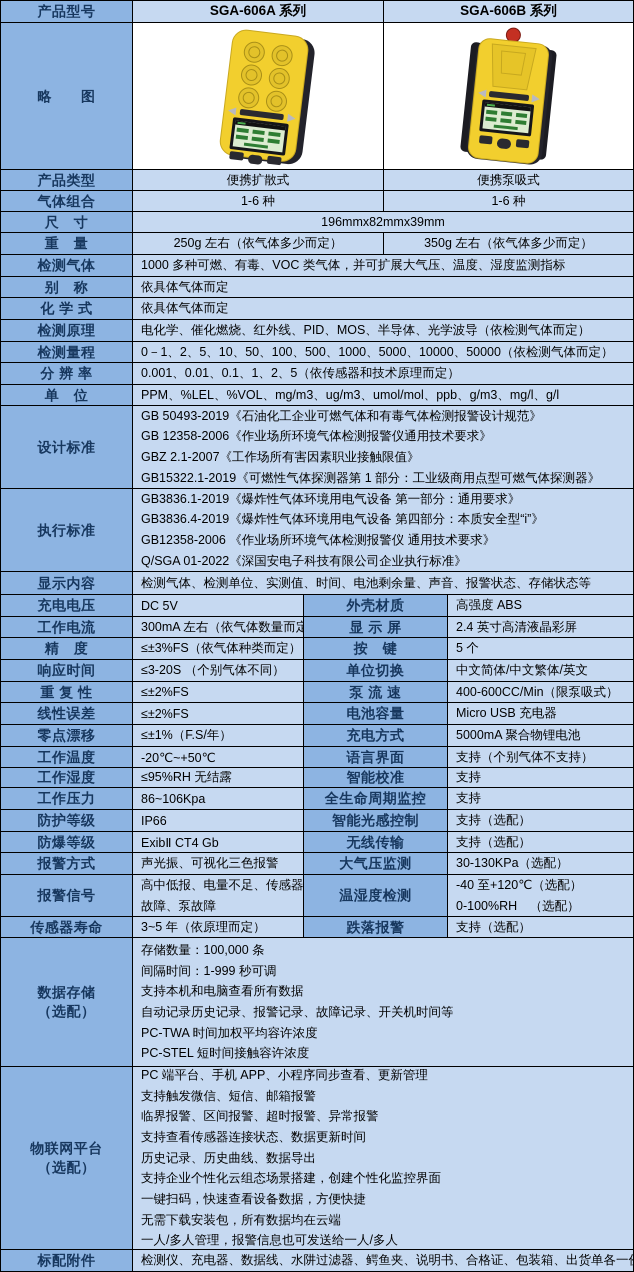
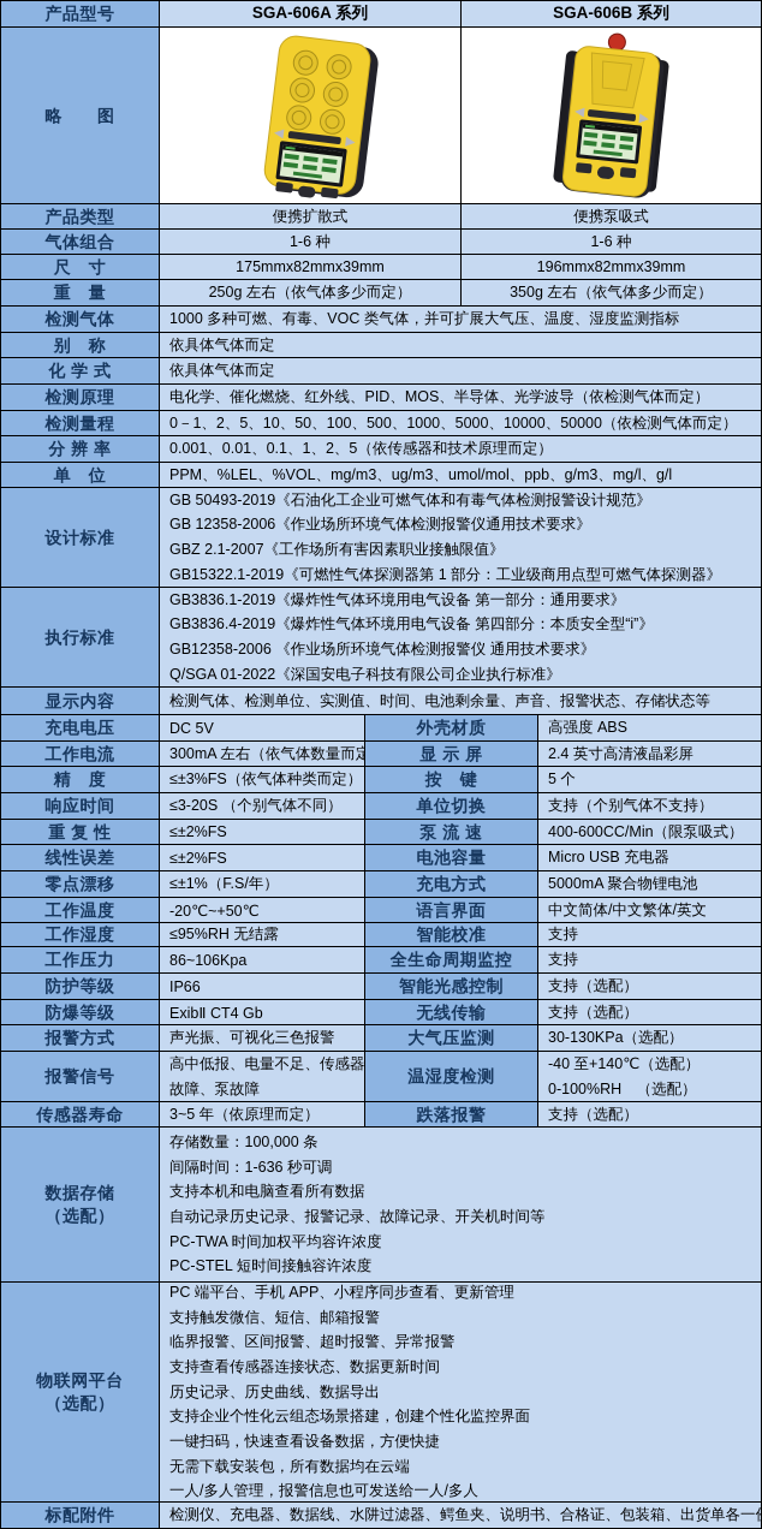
  产品型号
  SGA-606A 系列
  SGA-606B 系列
  略 图
  产品类型
  便携扩散式
  便携泵吸式
  气体组合
  1-6 种
  1-6 种
  尺 寸
+ 175mmx82mmx39mm
  196mmx82mmx39mm
  重 量
  250g 左右（依气体多少而定）
  350g 左右（依气体多少而定）
  检测气体
  1000 多种可燃、有毒、VOC 类气体，并可扩展大气压、温度、湿度监测指标
  别 称
  依具体气体而定
  化 学 式
  依具体气体而定
  检测原理
  电化学、催化燃烧、红外线、PID、MOS、半导体、光学波导（依检测气体而定）
  检测量程
  0－1、2、5、10、50、100、500、1000、5000、10000、50000（依检测气体而定）
  分 辨 率
  0.001、0.01、0.1、1、2、5（依传感器和技术原理而定）
  单 位
  PPM、%LEL、%VOL、mg/m3、ug/m3、umol/mol、ppb、g/m3、mg/l、g/l
  设计标准
  GB 50493-2019《石油化工企业可燃气体和有毒气体检测报警设计规范》
  GB 12358-2006《作业场所环境气体检测报警仪通用技术要求》
  GBZ 2.1-2007《工作场所有害因素职业接触限值》
  GB15322.1-2019《可燃性气体探测器第 1 部分：工业级商用点型可燃气体探测器》
  执行标准
  GB3836.1-2019《爆炸性气体环境用电气设备 第一部分：通用要求》
  GB3836.4-2019《爆炸性气体环境用电气设备 第四部分：本质安全型“i”》
  GB12358-2006 《作业场所环境气体检测报警仪 通用技术要求》
  Q/SGA 01-2022《深国安电子科技有限公司企业执行标准》
  显示内容
  检测气体、检测单位、实测值、时间、电池剩余量、声音、报警状态、存储状态等
  充电电压
  DC 5V
  外壳材质
  高强度 ABS
  工作电流
  300mA 左右（依气体数量而定
  显 示 屏
  2.4 英寸高清液晶彩屏
  精 度
  ≤±3%FS（依气体种类而定）
  按 键
  5 个
  响应时间
  ≤3-20S （个别气体不同）
  单位切换
- 中文简体/中文繁体/英文
+ 支持（个别气体不支持）
  重 复 性
  ≤±2%FS
  泵 流 速
  400-600CC/Min（限泵吸式）
  线性误差
  ≤±2%FS
  电池容量
  Micro USB 充电器
  零点漂移
  ≤±1%（F.S/年）
  充电方式
  5000mA 聚合物锂电池
  工作温度
  -20℃~+50℃
  语言界面
- 支持（个别气体不支持）
+ 中文简体/中文繁体/英文
  工作湿度
  ≤95%RH 无结露
  智能校准
  支持
  工作压力
  86~106Kpa
  全生命周期监控
  支持
  防护等级
  IP66
  智能光感控制
  支持（选配）
  防爆等级
  ExibⅡ CT4 Gb
  无线传输
  支持（选配）
  报警方式
  声光振、可视化三色报警
  大气压监测
  30-130KPa（选配）
  报警信号
  高中低报、电量不足、传感器
  故障、泵故障
  温湿度检测
- -40 至+120℃（选配）
+ -40 至+140℃（选配）
  0-100%RH （选配）
  传感器寿命
  3~5 年（依原理而定）
  跌落报警
  支持（选配）
  数据存储
  （选配）
  存储数量：100,000 条
- 间隔时间：1-999 秒可调
+ 间隔时间：1-636 秒可调
  支持本机和电脑查看所有数据
  自动记录历史记录、报警记录、故障记录、开关机时间等
  PC-TWA 时间加权平均容许浓度
  PC-STEL 短时间接触容许浓度
  物联网平台
  （选配）
  PC 端平台、手机 APP、小程序同步查看、更新管理
  支持触发微信、短信、邮箱报警
  临界报警、区间报警、超时报警、异常报警
  支持查看传感器连接状态、数据更新时间
  历史记录、历史曲线、数据导出
  支持企业个性化云组态场景搭建，创建个性化监控界面
  一键扫码，快速查看设备数据，方便快捷
  无需下载安装包，所有数据均在云端
  一人/多人管理，报警信息也可发送给一人/多人
  标配附件
  检测仪、充电器、数据线、水阱过滤器、鳄鱼夹、说明书、合格证、包装箱、出货单各一
